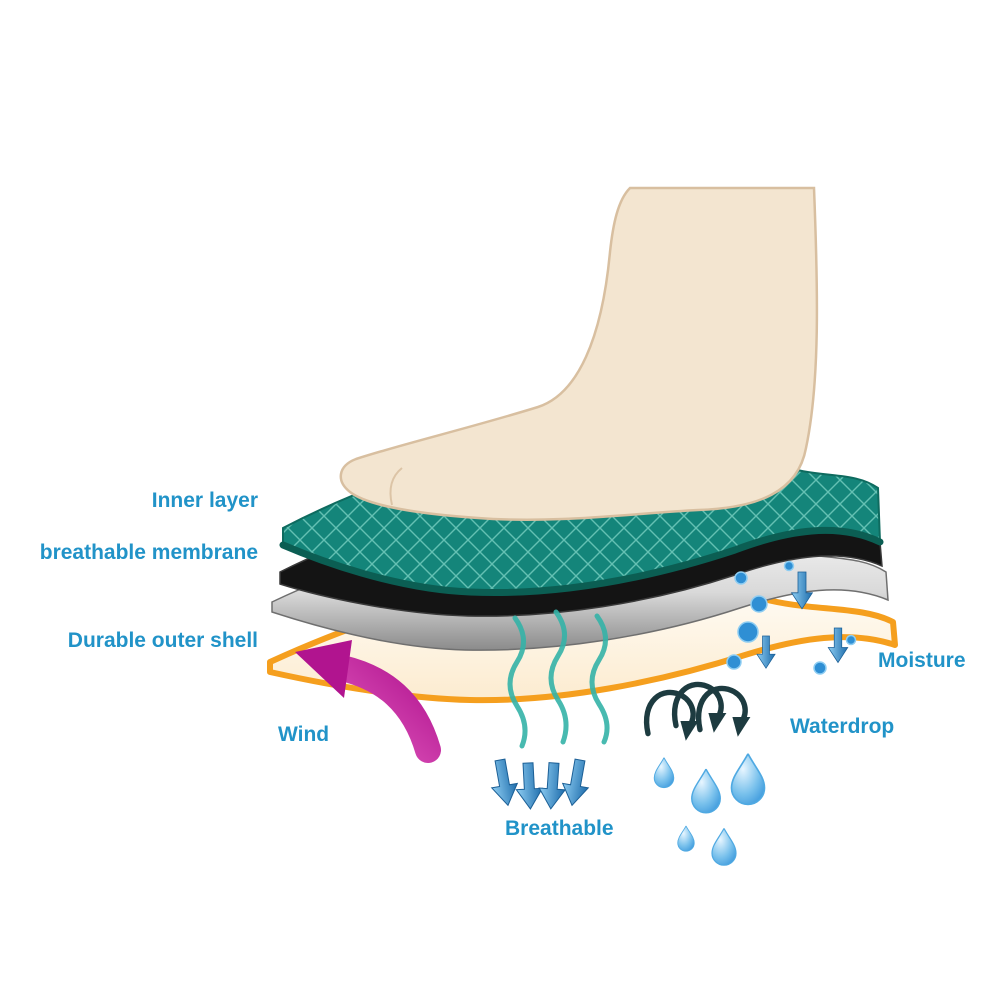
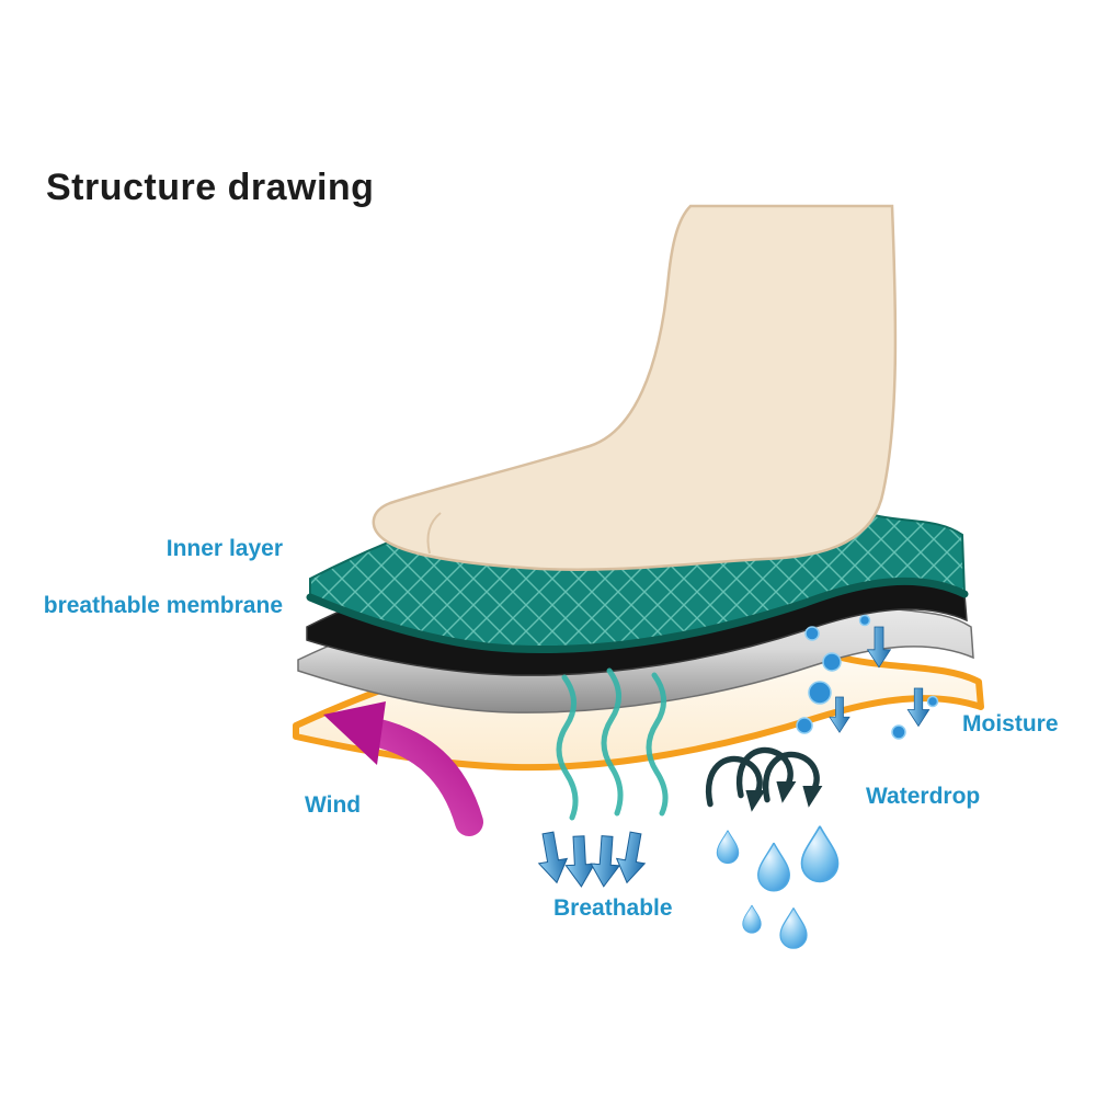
+ Structure drawing
  Inner layer
  breathable membrane
- Durable outer shell
  Wind
  Breathable
  Waterdrop
  Moisture
